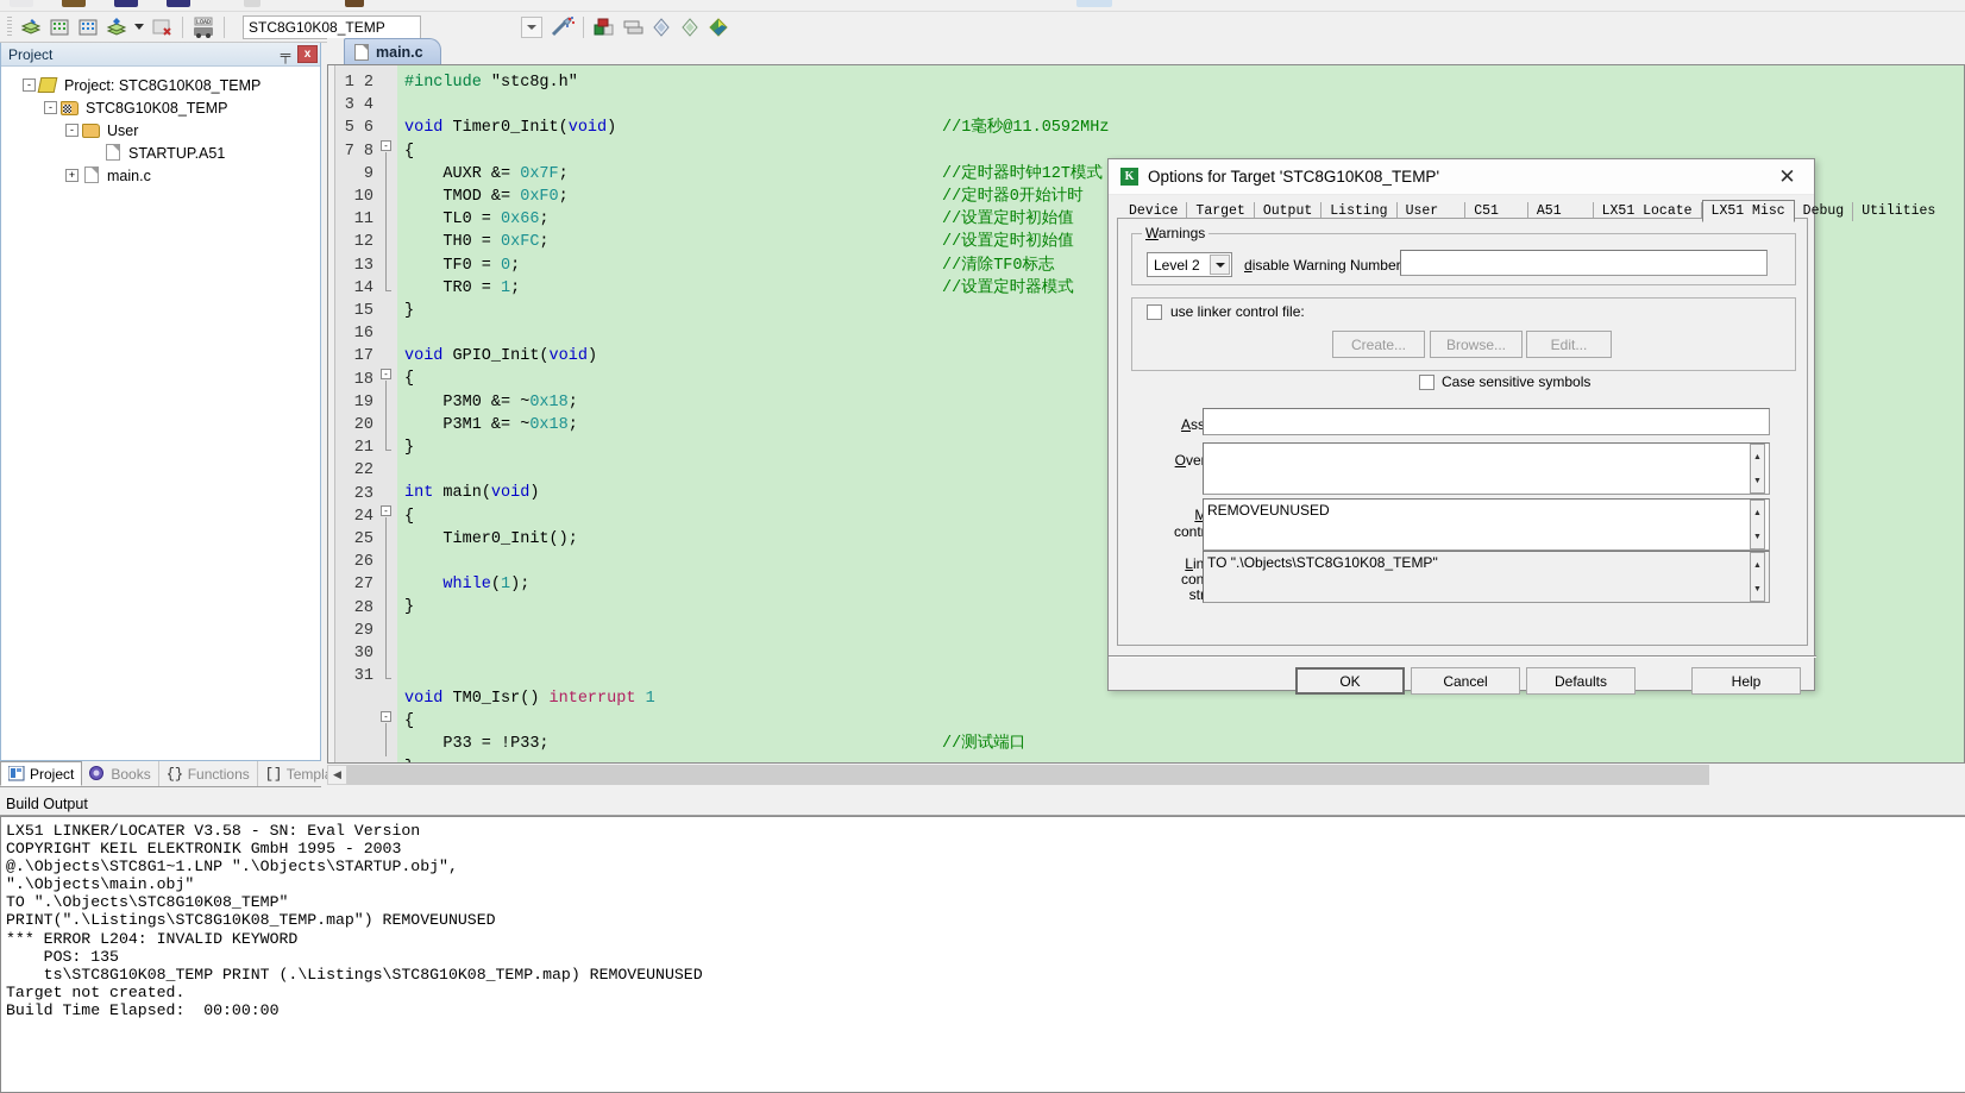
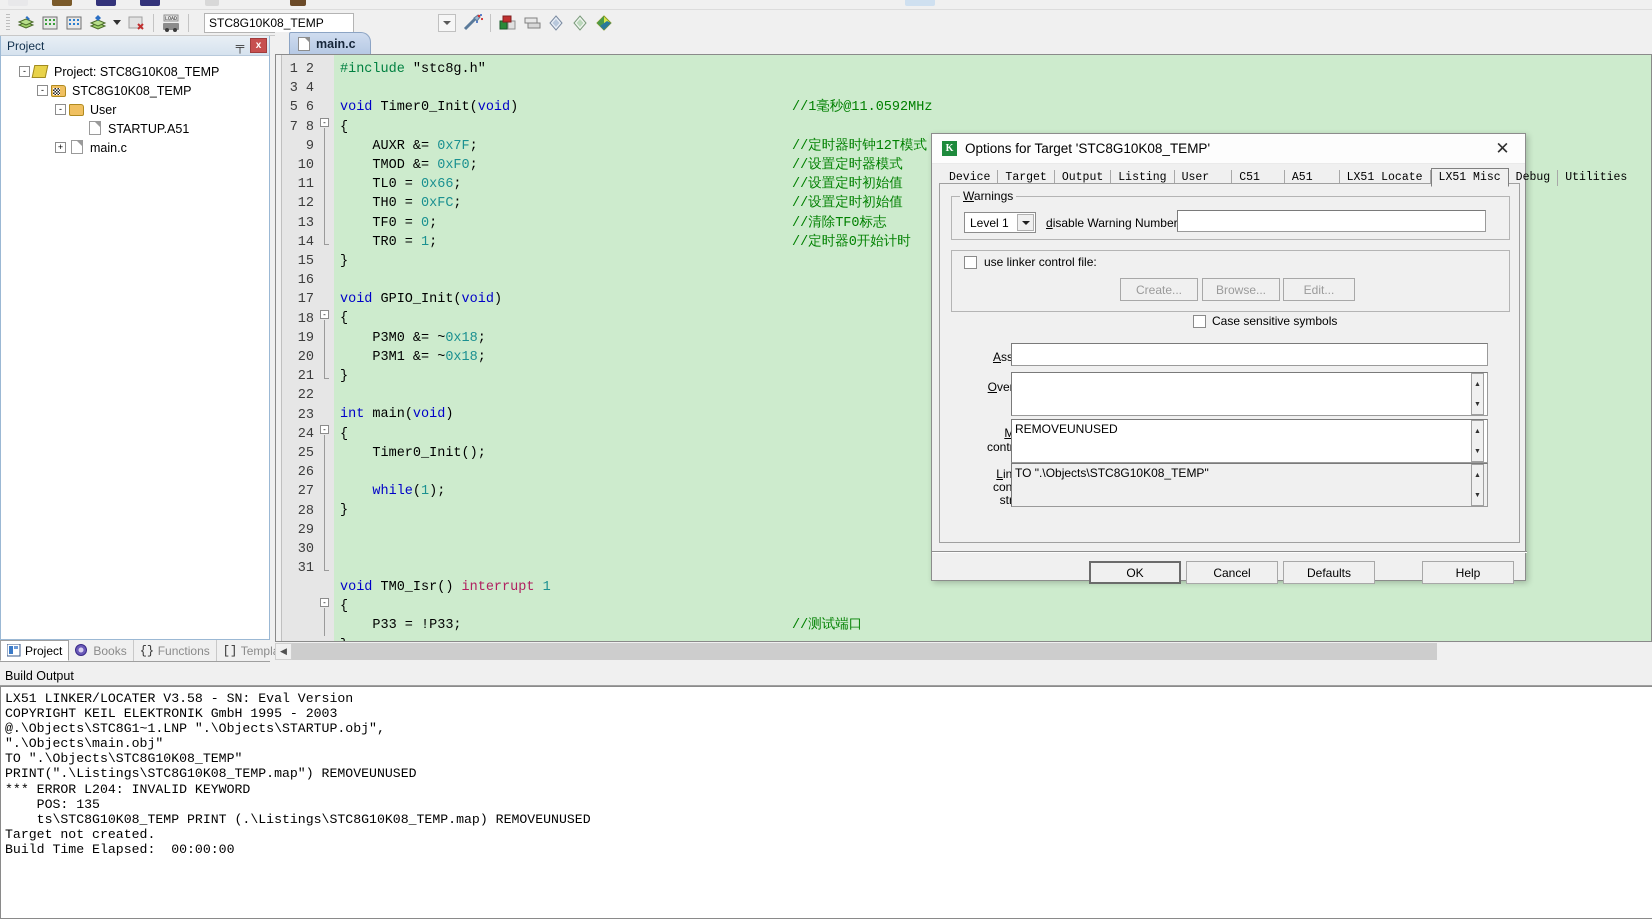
  STC8G10K08_TEMP
  Project
  ╤
  x
  -
  Project: STC8G10K08_TEMP
  -
  STC8G10K08_TEMP
  -
  User
  STARTUP.A51
  +
  main.c
  Project
  Books
  {}
  Functions
  []
  main.c
  1 2 3 4 5 6 7 8 9 10 11 12 13 14 15 16 17 18 19 20 21 22 23 24 25 26 27 28 29 30 31
  -
  -
  -
  -
  #include "stc8g.h"
  void Timer0_Init(void)
  //1毫秒@11.0592MHz
  {
  AUXR &= 0x7F;
  //定时器时钟12T模式
  TMOD &= 0xF0;
- //定时器0开始计时
+ //设置定时器模式
  TL0 = 0x66;
  //设置定时初始值
  TH0 = 0xFC;
  //设置定时初始值
  TF0 = 0;
  //清除TF0标志
  TR0 = 1;
- //设置定时器模式
+ //定时器0开始计时
  }
  void GPIO_Init(void)
  {
  P3M0 &= ~0x18;
  P3M1 &= ~0x18;
  }
  int main(void)
  {
  Timer0_Init();
  while(1);
  }
  void TM0_Isr() interrupt 1
  {
  P33 = !P33;
  //测试端口
  ◀
  Build Output
  LX51 LINKER/LOCATER V3.58 - SN: Eval Version
  COPYRIGHT KEIL ELEKTRONIK GmbH 1995 - 2003
  @.\Objects\STC8G1~1.LNP ".\Objects\STARTUP.obj",
  ".\Objects\main.obj"
  TO ".\Objects\STC8G10K08_TEMP"
  PRINT(".\Listings\STC8G10K08_TEMP.map") REMOVEUNUSED
  *** ERROR L204: INVALID KEYWORD
  POS: 135
  ts\STC8G10K08_TEMP PRINT (.\Listings\STC8G10K08_TEMP.map) REMOVEUNUSED
  Target not created.
  Build Time Elapsed: 00:00:00
  K
  Options for Target 'STC8G10K08_TEMP'
  ✕
  Device
  Target
  Output
  Listing
  User
  C51
  A51
  LX51 Locate
  LX51 Misc
  Debug
  Utilities
  Warnings
- Level 2
+ Level 1
  disable Warning Number
  use linker control file:
  Create...
  Browse...
  Edit...
  Case sensitive symbols
  REMOVEUNUSED
  TO ".\Objects\STC8G10K08_TEMP"
  OK
  Cancel
  Defaults
  Help
